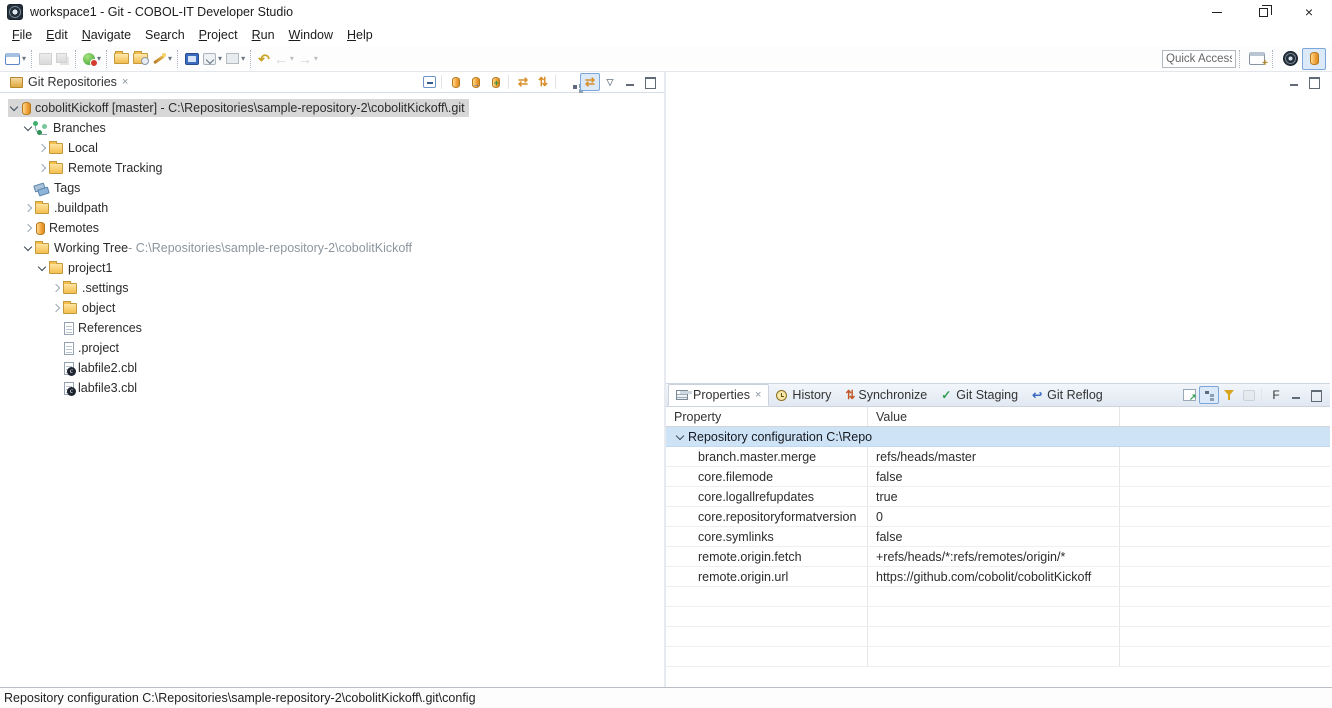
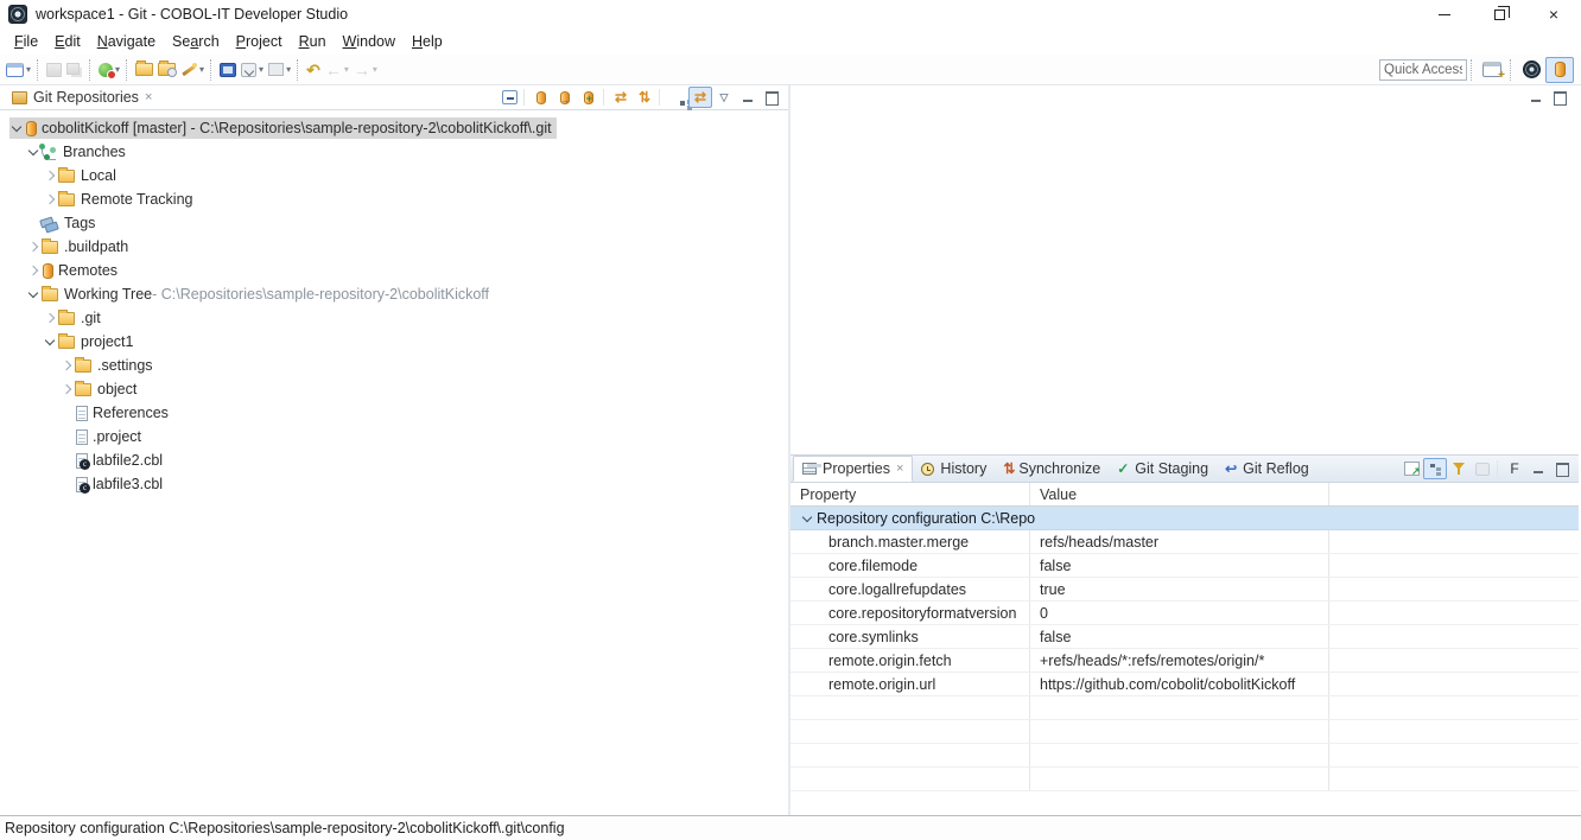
  workspace1 - Git - COBOL-IT Developer Studio
  ×
  File
  Edit
  Navigate
  Search
  Project
  Run
  Window
  Help
  ▾
  ▾
  ▾
  ▾
  ▾
  ↶
  ←
  ▾
  →
  ▾
  Quick Acces
  Git Repositories
  ×
  ⇄
  ⇅
  ⇄
  ▽
  cobolitKickoff [master] - C:\Repositories\sample-repository-2\cobolitKickoff\.git
  Branches
  Local
  Remote Tracking
  Tags
  .buildpath
  Remotes
  Working Tree
  - C:\Repositories\sample-repository-2\cobolitKickoff
+ .git
  project1
  .settings
  object
  References
  .project
  labfile2.cbl
  labfile3.cbl
  Properties
  ×
  History
  ⇅
  Synchronize
  ✓
  Git Staging
  ↩
  Git Reflog
  F
  Property
  Value
  Repository configuration C:\Repo
  branch.master.merge
  refs/heads/master
  core.filemode
  false
  core.logallrefupdates
  true
  core.repositoryformatversion
  0
  core.symlinks
  false
  remote.origin.fetch
  +refs/heads/*:refs/remotes/origin/*
  remote.origin.url
  https://github.com/cobolit/cobolitKickoff
  Repository configuration C:\Repositories\sample-repository-2\cobolitKickoff\.git\config
